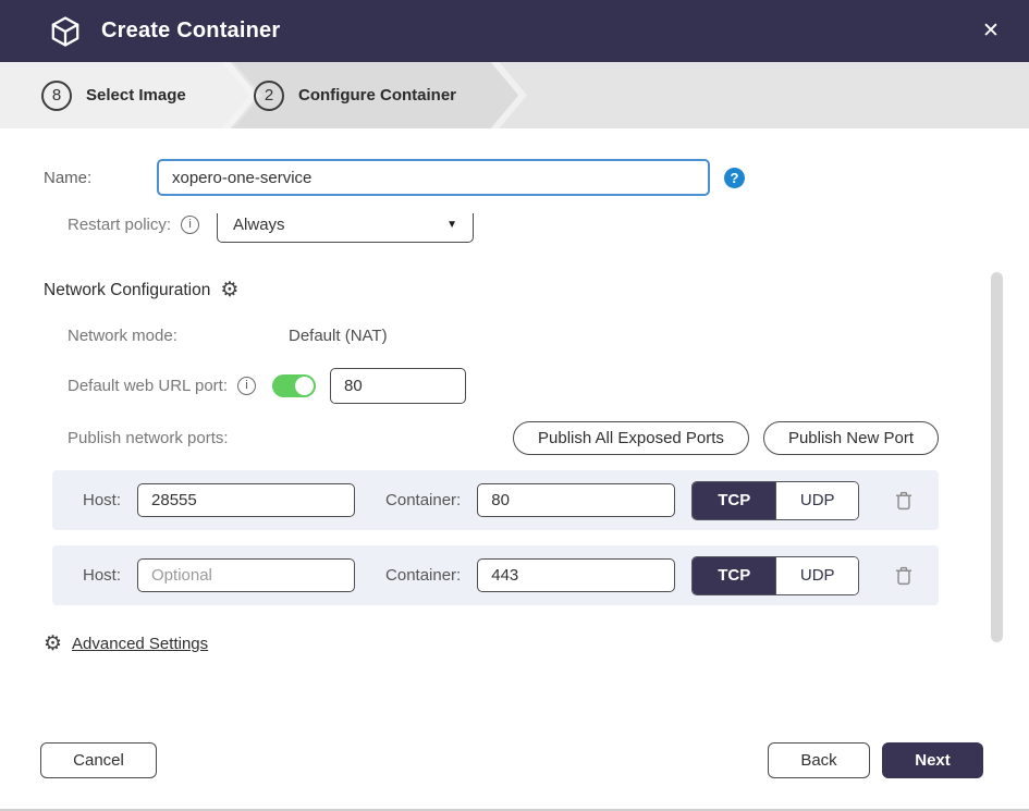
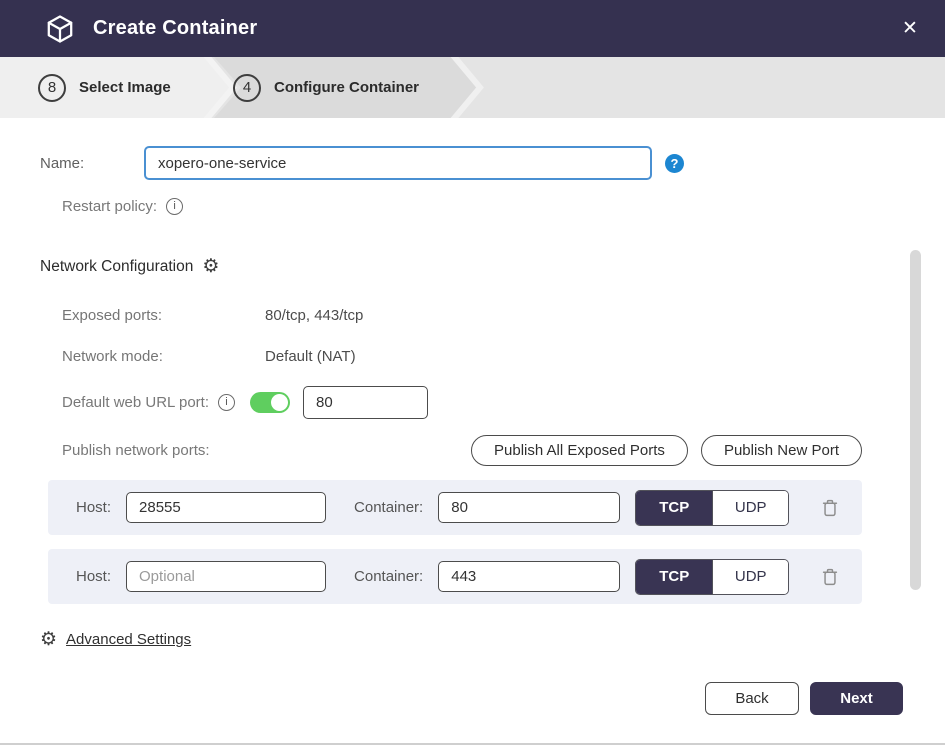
  Create Container
  ✕
  8
  Select Image
- 2
+ 4
  Configure Container
  Name:
  xopero-one-service
  ?
  Restart policy:
  i
- Always
- ▼
  Network Configuration
  ⚙
+ Exposed ports:
+ 80/tcp, 443/tcp
  Network mode:
  Default (NAT)
  Default web URL port:
  i
  80
  Publish network ports:
  Publish All Exposed Ports
  Publish New Port
  Host:
  28555
  Container:
  80
  TCP
  UDP
  Host:
  Optional
  Container:
  443
  TCP
  UDP
  ⚙
  Advanced Settings
- Cancel
  Back
  Next
